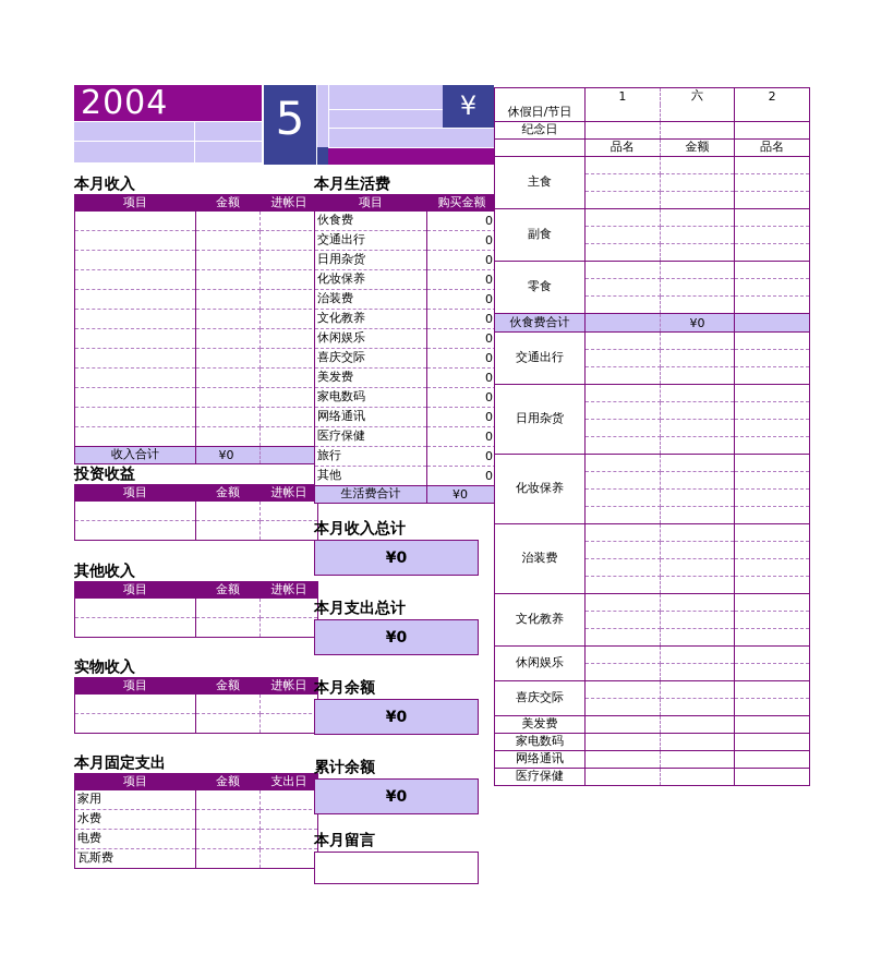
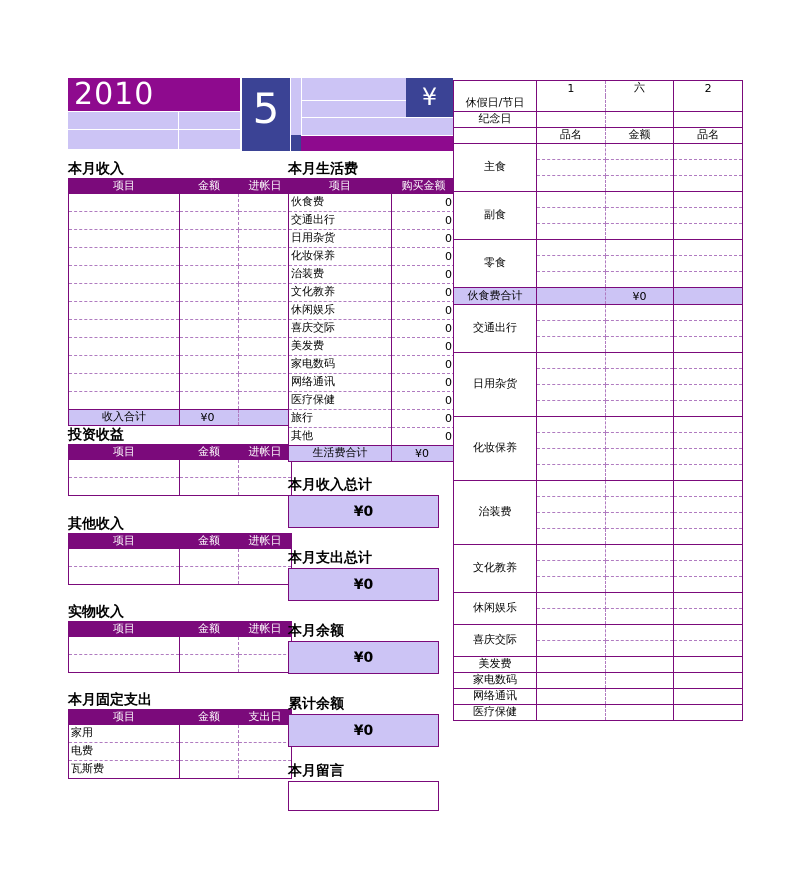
- 2004
+ 2010
  5
  ¥
  本月收入
  项目	金额	进帐日
  收入合计	¥0
  投资收益
  项目	金额	进帐日
  其他收入
  项目	金额	进帐日
  实物收入
  项目	金额	进帐日
  本月固定支出
  项目	金额	支出日
  家用
- 水费
  电费
  瓦斯费
  本月生活费
  项目	购买金额
  伙食费	0
  交通出行	0
  日用杂货	0
  化妆保养	0
  治装费	0
  文化教养	0
  休闲娱乐	0
  喜庆交际	0
  美发费	0
  家电数码	0
  网络通讯	0
  医疗保健	0
  旅行	0
  其他	0
  生活费合计	¥0
  本月收入总计
  ¥0
  本月支出总计
  ¥0
  本月余额
  ¥0
  累计余额
  ¥0
  本月留言
  休假日/节日
  纪念日
  	品名	金额	品名
  主食
  副食
  零食
  伙食费合计		¥0
  交通出行
  日用杂货
  化妆保养
  治装费
  文化教养
  休闲娱乐
  喜庆交际
  美发费
  家电数码
  网络通讯
  医疗保健
